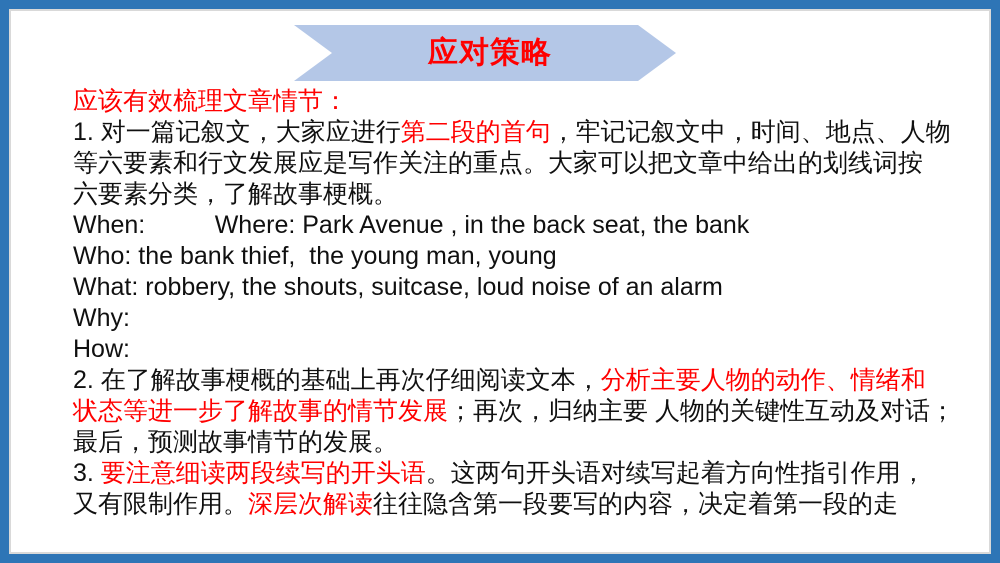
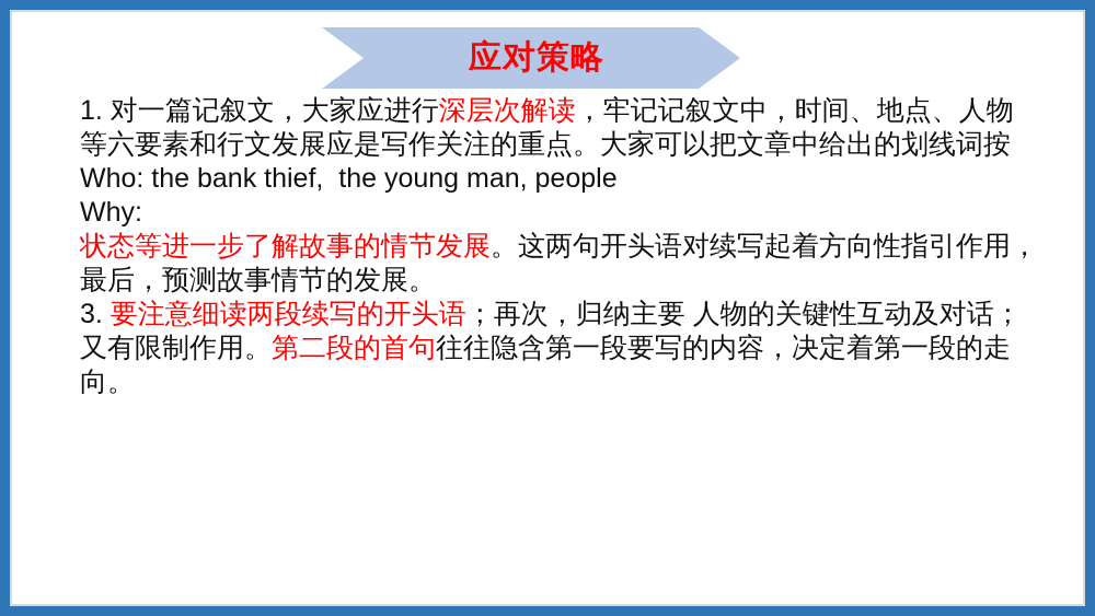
  应对策略
- 应该有效梳理文章情节：
- 1. 对一篇记叙文，大家应进行第二段的首句，牢记记叙文中，时间、地点、人物
+ 1. 对一篇记叙文，大家应进行深层次解读，牢记记叙文中，时间、地点、人物
  等六要素和行文发展应是写作关注的重点。大家可以把文章中给出的划线词按
- 六要素分类，了解故事梗概。
- When: Where: Park Avenue , in the back seat, the bank
- Who: the bank thief, the young man, young
+ Who: the bank thief, the young man, people
- What: robbery, the shouts, suitcase, loud noise of an alarm
  Why:
- How:
- 2. 在了解故事梗概的基础上再次仔细阅读文本，分析主要人物的动作、情绪和
- 状态等进一步了解故事的情节发展；再次，归纳主要 人物的关键性互动及对话；
+ 状态等进一步了解故事的情节发展。这两句开头语对续写起着方向性指引作用，
  最后，预测故事情节的发展。
- 3. 要注意细读两段续写的开头语。这两句开头语对续写起着方向性指引作用，
+ 3. 要注意细读两段续写的开头语；再次，归纳主要 人物的关键性互动及对话；
- 又有限制作用。深层次解读往往隐含第一段要写的内容，决定着第一段的走
+ 又有限制作用。第二段的首句往往隐含第一段要写的内容，决定着第一段的走
+ 向。
